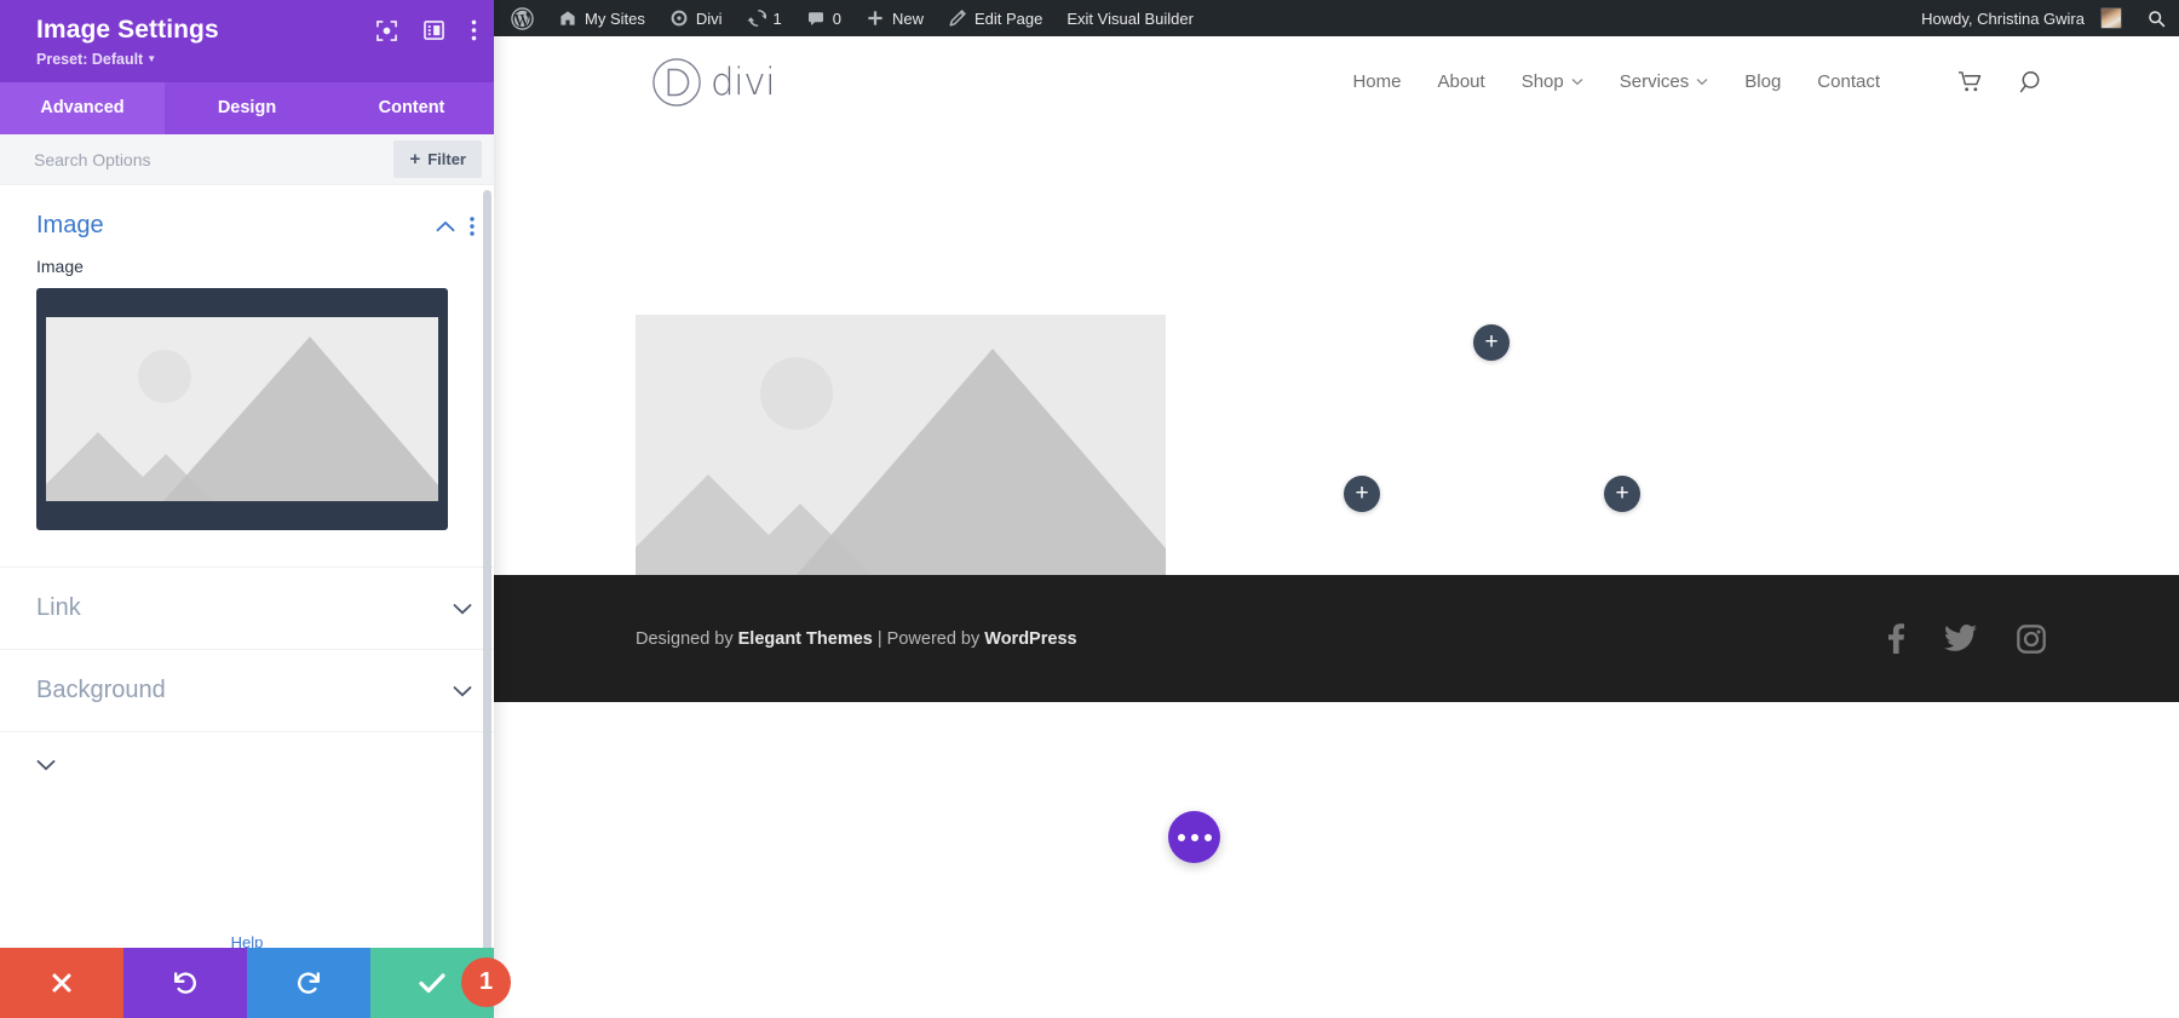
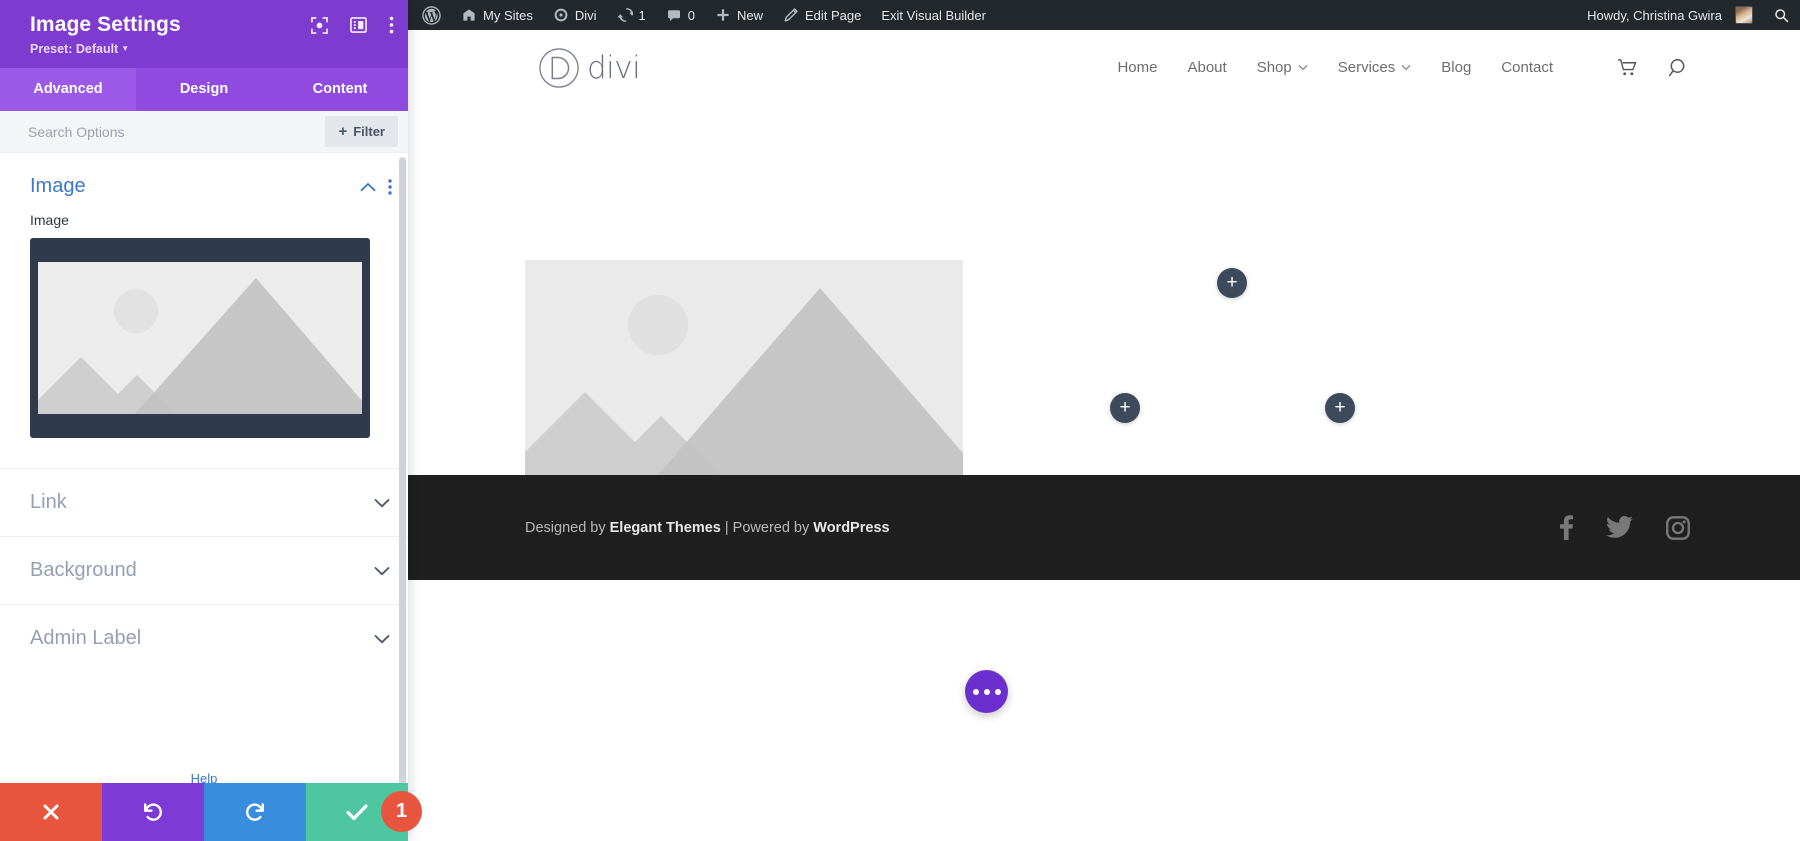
  My Sites
  Divi
  1
  0
  New
  Edit Page
  Exit Visual Builder
  Howdy, Christina Gwira
  divi
  Home
  About
  Shop
  Services
  Blog
  Contact
  +
  +
  +
  Designed by Elegant Themes | Powered by WordPress
  Image Settings
  Preset: Default ▼
  Advanced
  Design
  Content
  Search Options
  +
  Filter
  Image
  Image
  Link
  Background
+ Admin Label
  Help
  1
